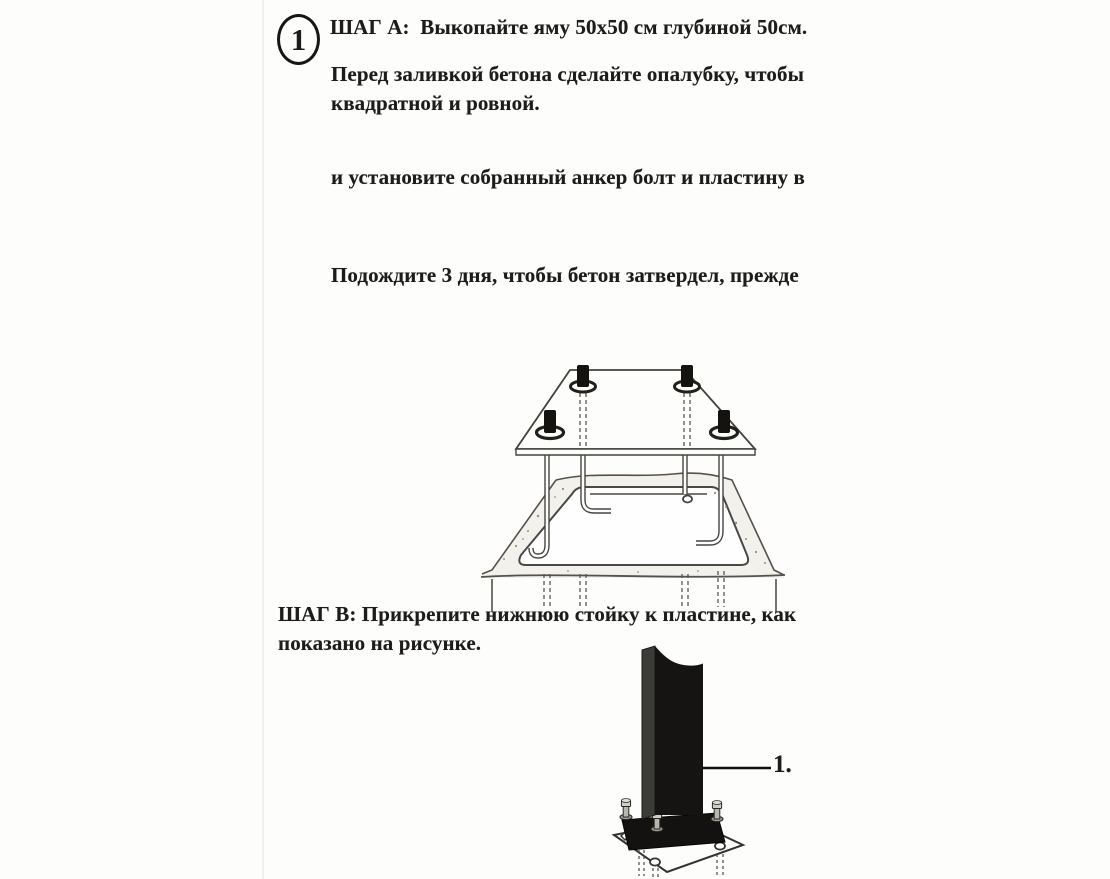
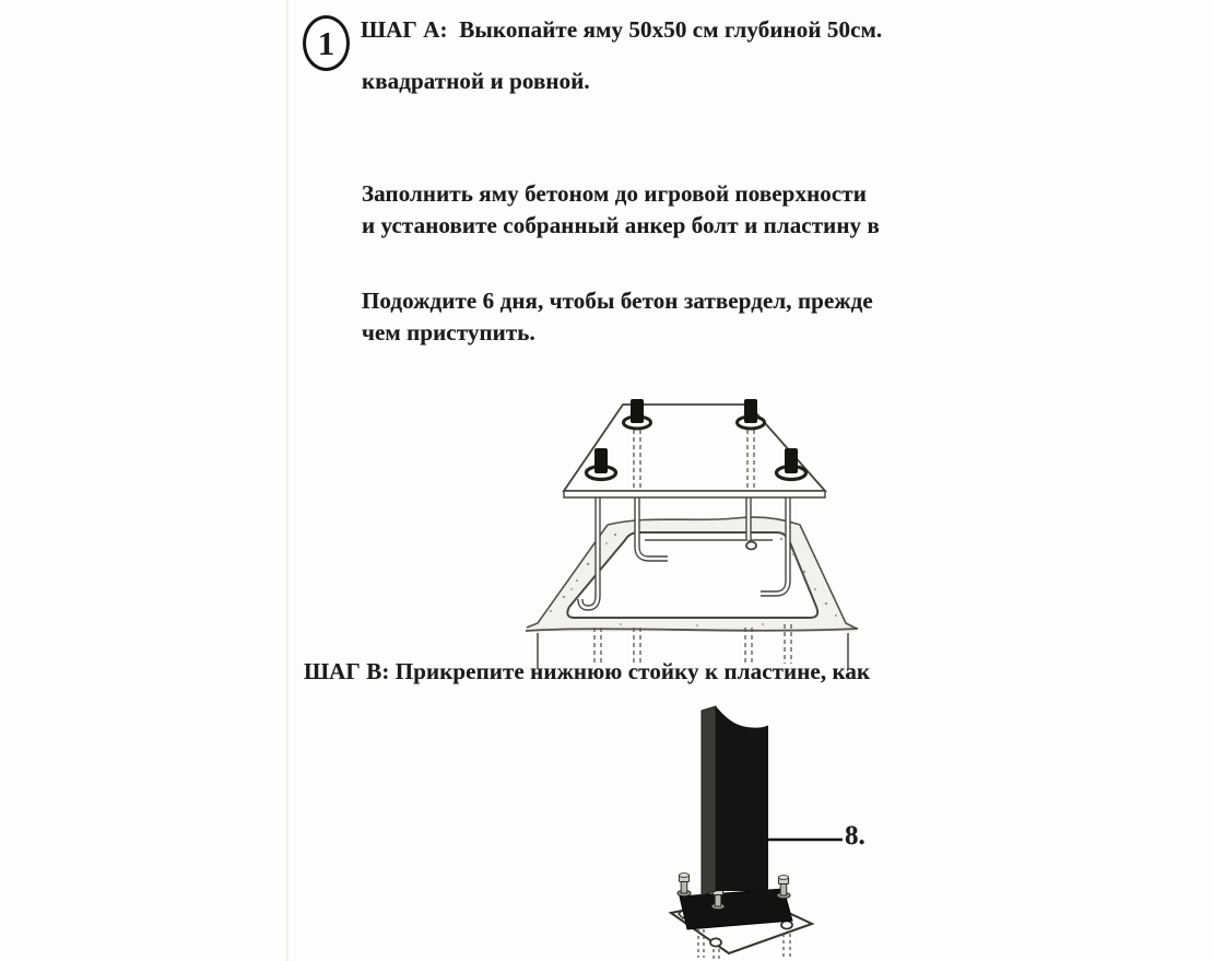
  1
  ШАГ A: Выкопайте яму 50x50 см глубиной 50см.
- Перед заливкой бетона сделайте опалубку, чтобы
  квадратной и ровной.
+ Заполнить яму бетоном до игровой поверхности
  и установите собранный анкер болт и пластину в
- Подождите 3 дня, чтобы бетон затвердел, прежде
+ Подождите 6 дня, чтобы бетон затвердел, прежде
+ чем приступить.
  ШАГ B: Прикрепите нижнюю стойку к пластине, как
- показано на рисунке.
- 1.
+ 8.
